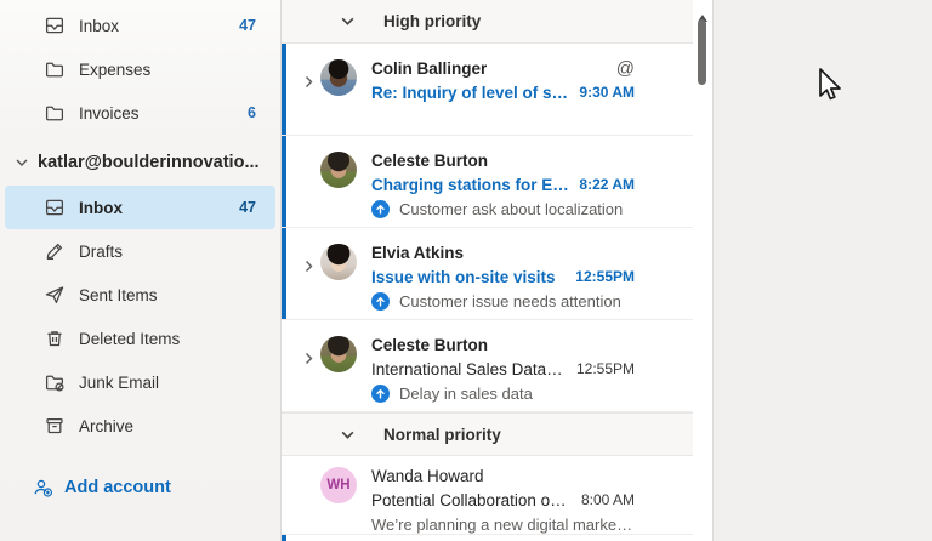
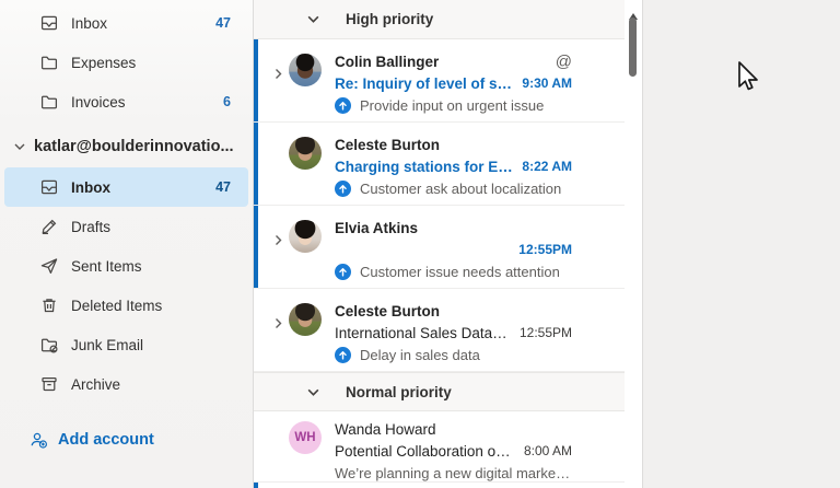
  Inbox
  47
  Expenses
  Invoices
  6
  katlar@boulderinnovatio...
  Inbox
  47
  Drafts
  Sent Items
  Deleted Items
  Junk Email
  Archive
  Add account
  High priority
  Colin Ballinger
  @
  Re: Inquiry of level of su..
  9:30 AM
+ Provide input on urgent issue
  Celeste Burton
  Charging stations for Eur
  8:22 AM
  Customer ask about localization
  Elvia Atkins
- Issue with on-site visits
  12:55PM
  Customer issue needs attention
  Celeste Burton
  International Sales Data Sy
  12:55PM
  Delay in sales data
  Normal priority
  WH
  Wanda Howard
  Potential Collaboration on D
  8:00 AM
  We’re planning a new digital marketin
